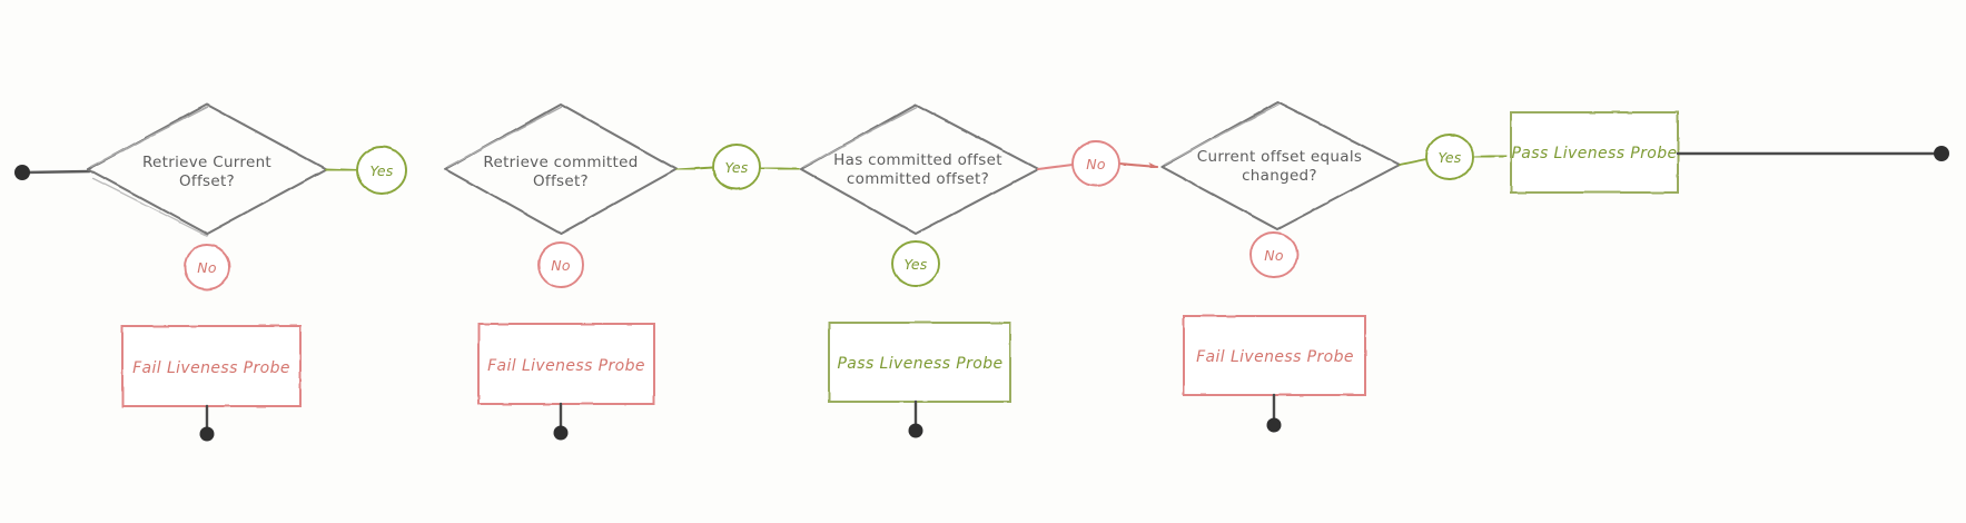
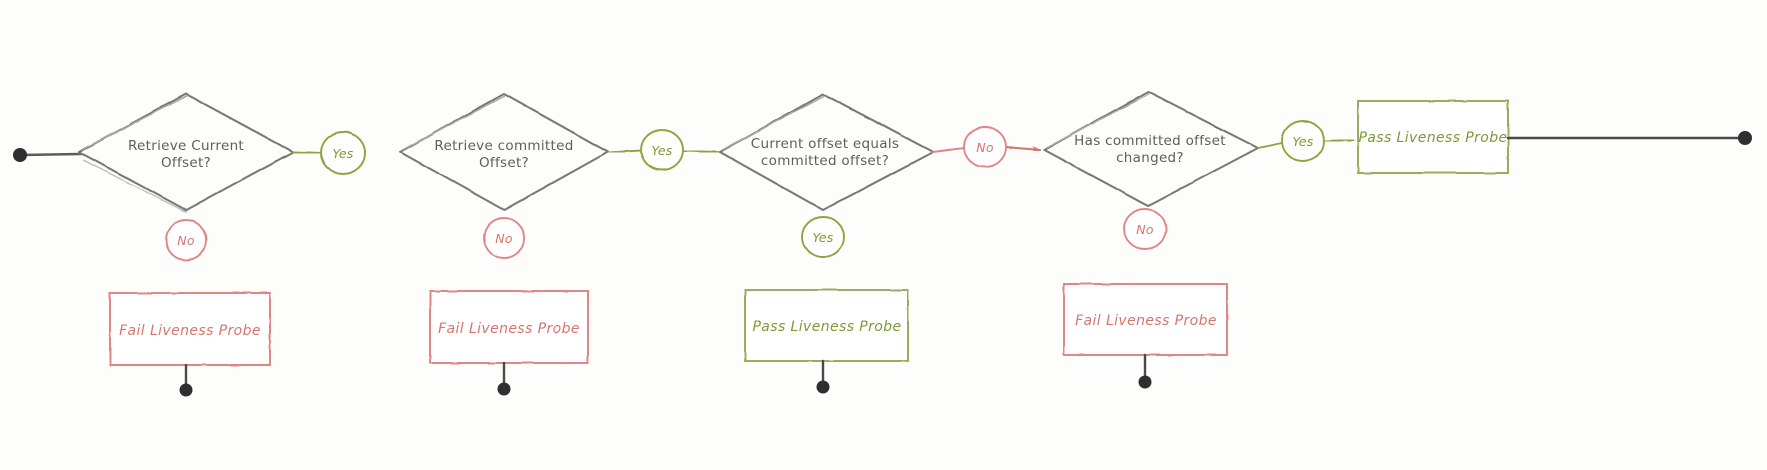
  Retrieve Current
  Offset?
  Yes
  No
  Retrieve committed
  Offset?
  Yes
  No
- Has committed offset
+ Current offset equals
  committed offset?
  No
  Yes
- Current offset equals
+ Has committed offset
  changed?
  Yes
  No
  Fail Liveness Probe
  Fail Liveness Probe
  Pass Liveness Probe
  Fail Liveness Probe
  Pass Liveness Probe
